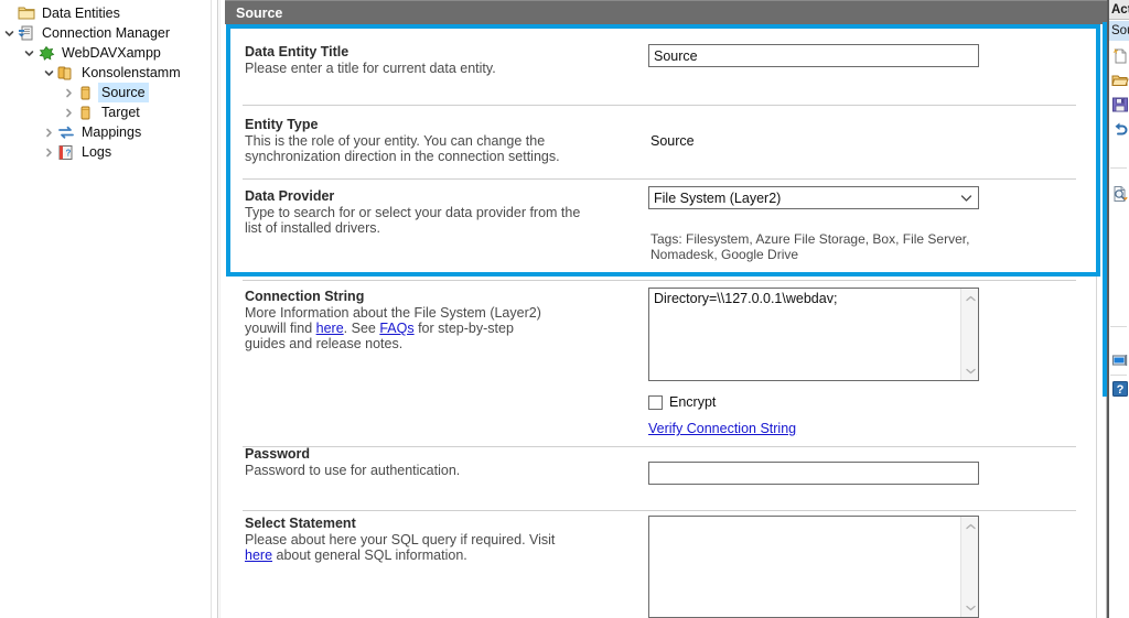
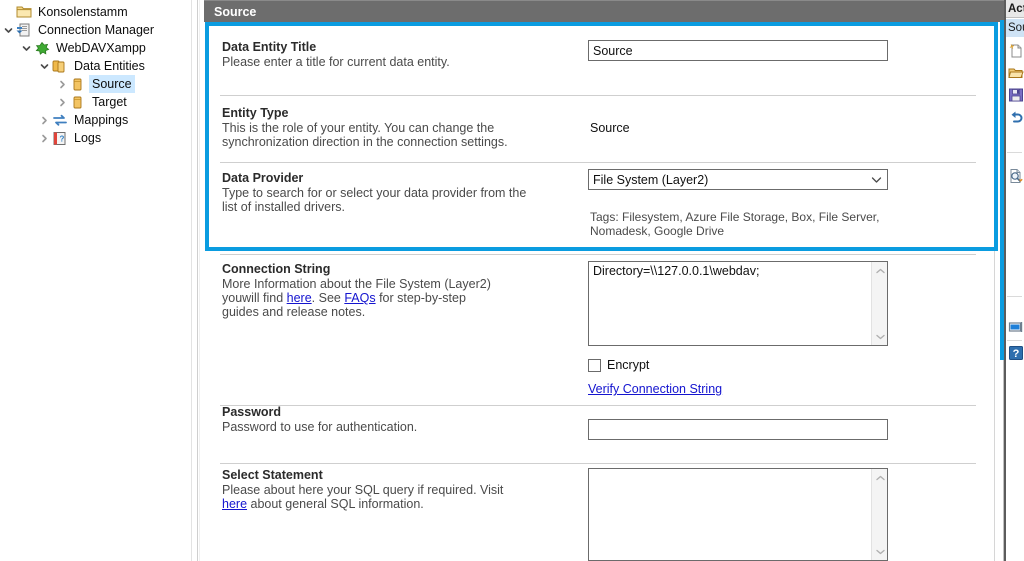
- Data Entities
+ Konsolenstamm
  Connection Manager
  WebDAVXampp
- Konsolenstamm
+ Data Entities
  Source
  Target
  Mappings
  ?
  Logs
  Source
  Data Entity Title
  Please enter a title for current data entity.
  Source
  Entity Type
  This is the role of your entity. You can change the
  synchronization direction in the connection settings.
  Source
  Data Provider
  Type to search for or select your data provider from the
  list of installed drivers.
  File System (Layer2)
  Tags: Filesystem, Azure File Storage, Box, File Server,
  Nomadesk, Google Drive
  Connection String
  More Information about the File System (Layer2) youwill find here. See FAQs for step-by-step guides and release notes.
  Directory=\\127.0.0.1\webdav;
  Encrypt
  Verify Connection String
  Password
  Password to use for authentication.
  Select Statement
  Please about here your SQL query if required. Visit here about general SQL information.
  ?
